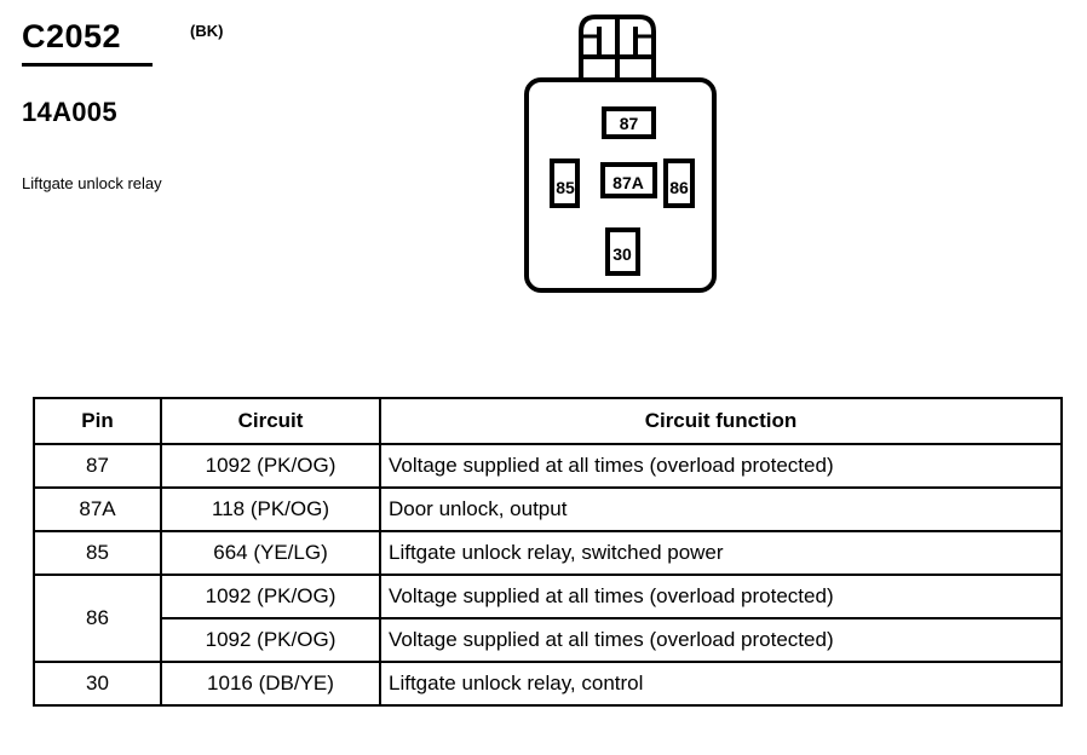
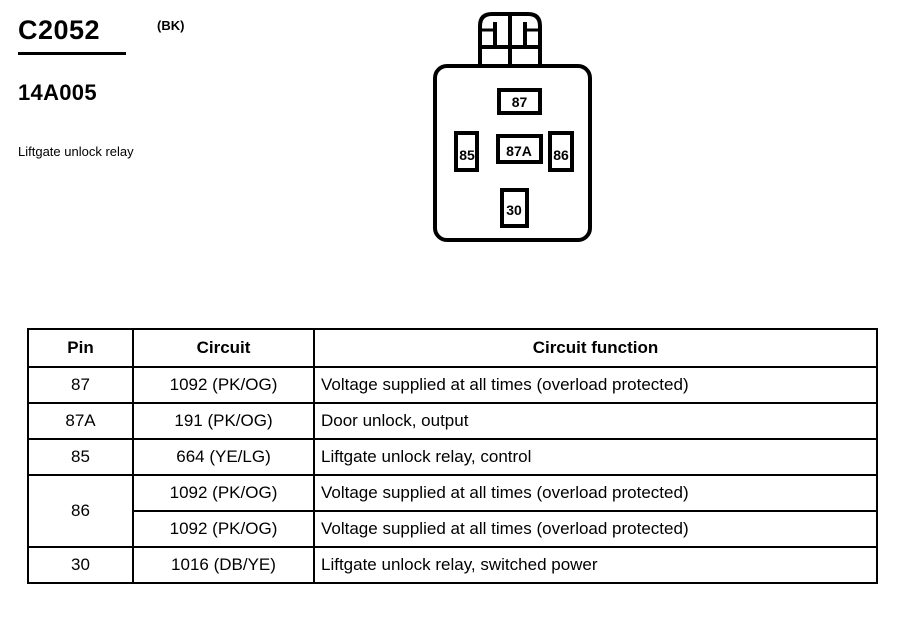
  C2052
  (BK)
  14A005
  Liftgate unlock relay
  87
  85
  87A
  86
  30
  Pin	Circuit	Circuit function
  87	1092 (PK/OG)	Voltage supplied at all times (overload protected)
- 87A	118 (PK/OG)	Door unlock, output
+ 87A	191 (PK/OG)	Door unlock, output
- 85	664 (YE/LG)	Liftgate unlock relay, switched power
+ 85	664 (YE/LG)	Liftgate unlock relay, control
  86	1092 (PK/OG)	Voltage supplied at all times (overload protected)
  1092 (PK/OG)	Voltage supplied at all times (overload protected)
- 30	1016 (DB/YE)	Liftgate unlock relay, control
+ 30	1016 (DB/YE)	Liftgate unlock relay, switched power
